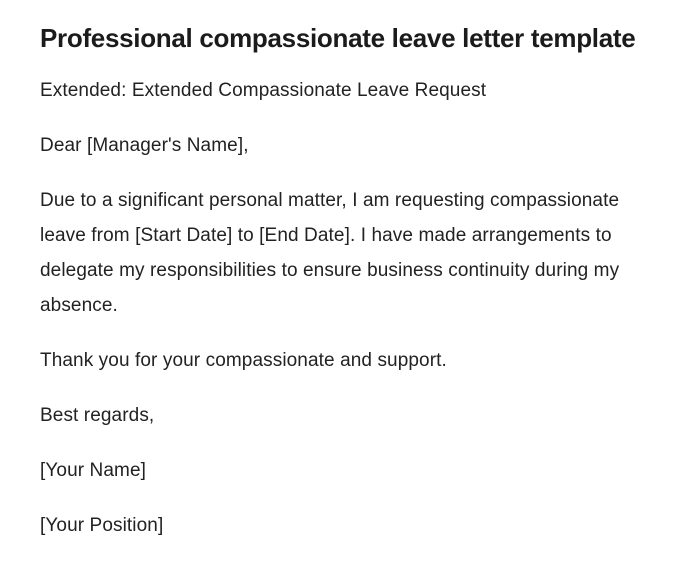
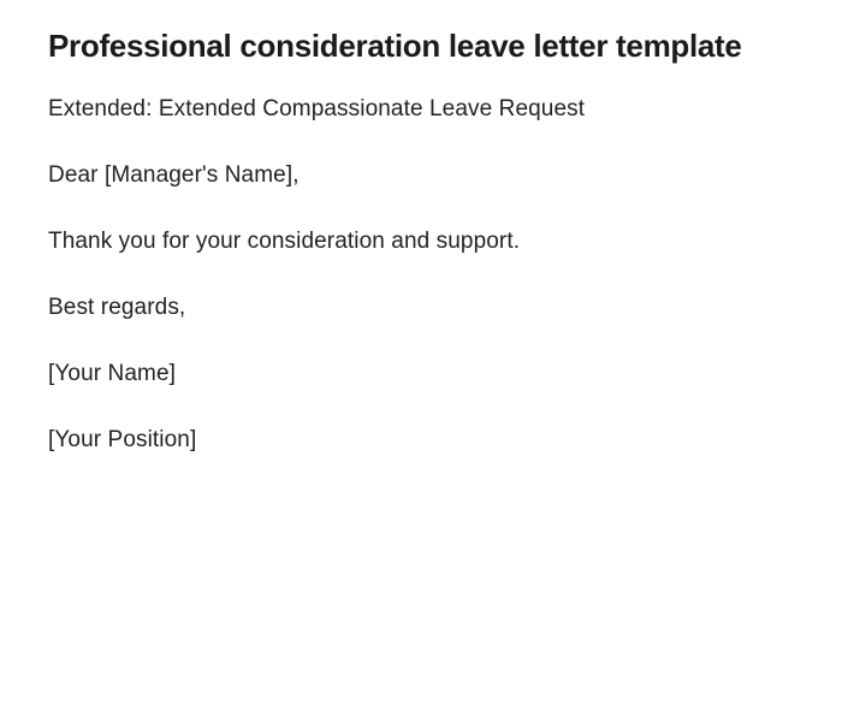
- Professional compassionate leave letter template
+ Professional consideration leave letter template
  Extended: Extended Compassionate Leave Request
  Dear [Manager's Name],
- Due to a significant personal matter, I am requesting compassionate leave from [Start Date] to [End Date]. I have made arrangements to delegate my responsibilities to ensure business continuity during my absence.
- Thank you for your compassionate and support.
+ Thank you for your consideration and support.
  Best regards,
  [Your Name]
  [Your Position]
